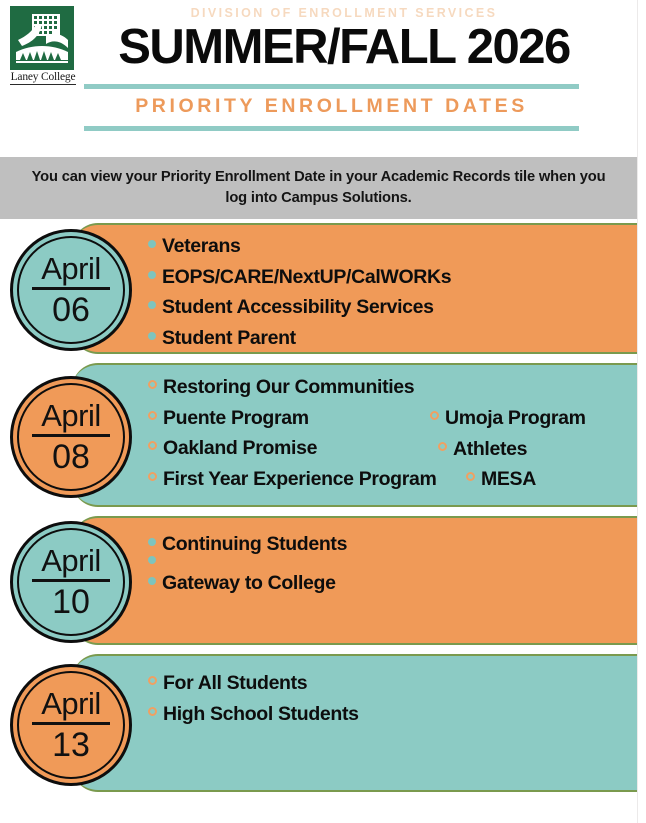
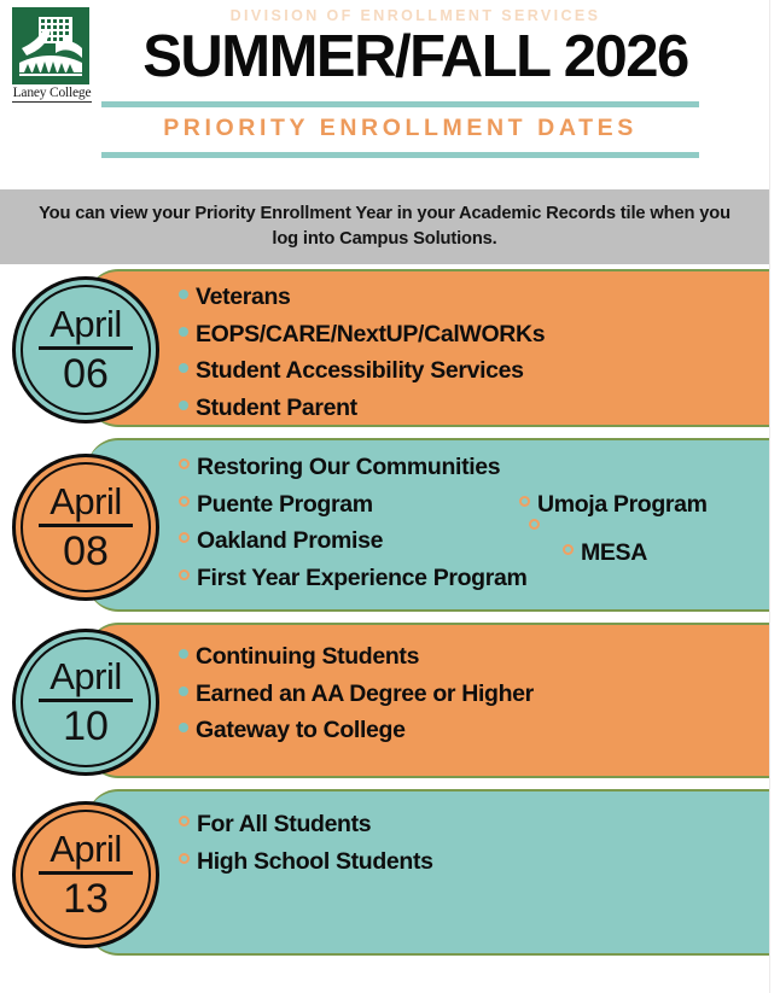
  Laney College
  DIVISION OF ENROLLMENT SERVICES
  SUMMER/FALL 2026
  PRIORITY ENROLLMENT DATES
- You can view your Priority Enrollment Date in your Academic Records tile when you log into Campus Solutions.
+ You can view your Priority Enrollment Year in your Academic Records tile when you log into Campus Solutions.
  April
  06
  Veterans
  EOPS/CARE/NextUP/CalWORKs
  Student Accessibility Services
  Student Parent
  April
  08
  Restoring Our Communities
  Puente Program
  Oakland Promise
  First Year Experience Program
  Umoja Program
- Athletes
  MESA
  April
  10
  Continuing Students
+ Earned an AA Degree or Higher
  Gateway to College
  April
  13
  For All Students
  High School Students
